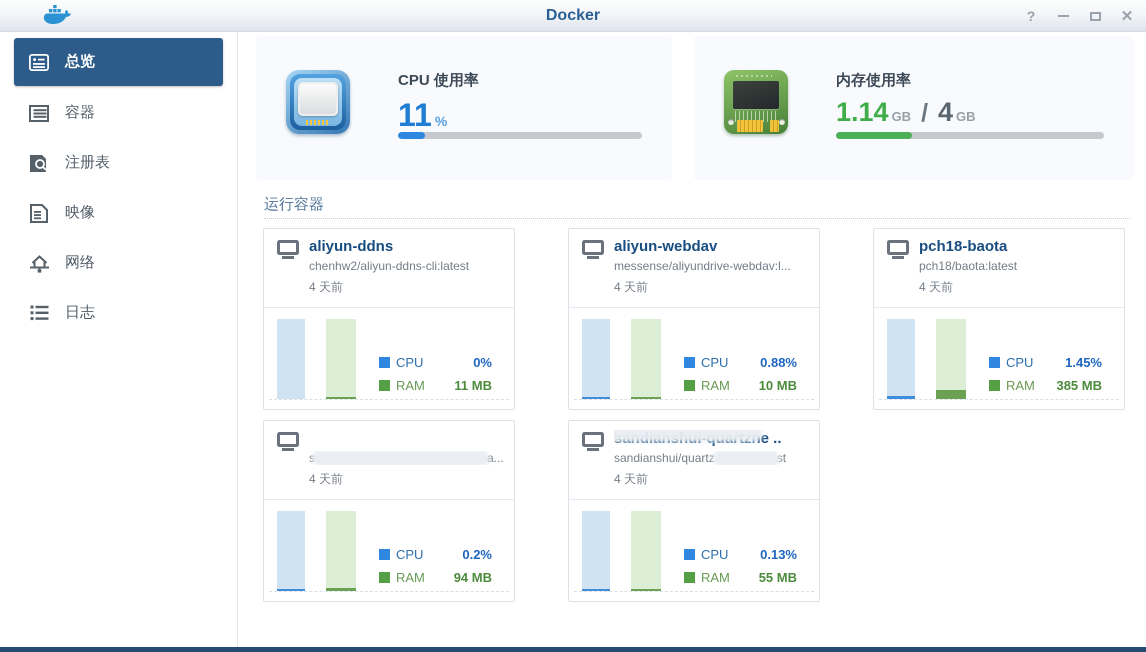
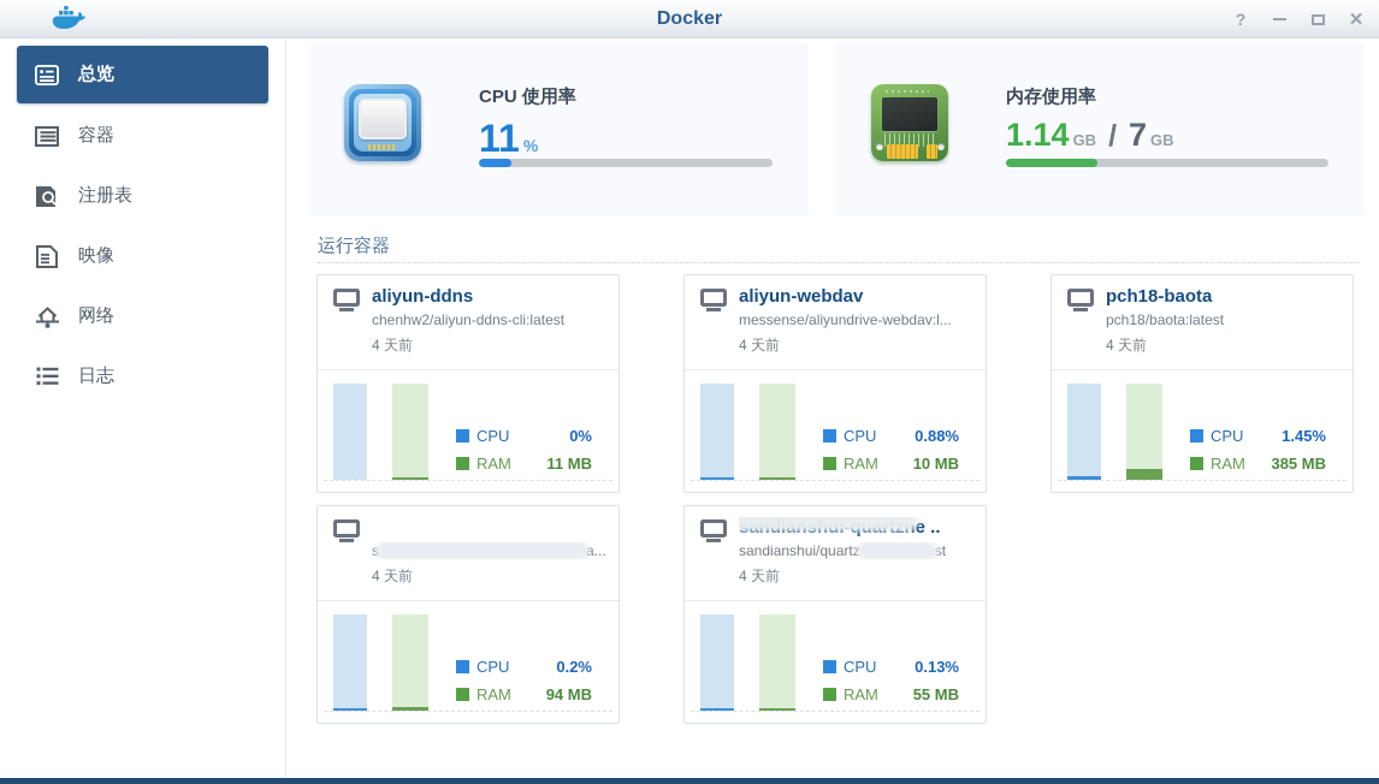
  Docker
  ?
  ✕
  总览
  容器
  注册表
  映像
  网络
  日志
  CPU 使用率
  11
  %
  内存使用率
  1.14
  GB
  /
- 4
+ 7
  GB
  运行容器
  aliyun-ddns
  chenhw2/aliyun-ddns-cli:latest
  4 天前
  CPU
  0%
  RAM
  11 MB
  aliyun-webdav
  messense/aliyundrive-webdav:l...
  4 天前
  CPU
  0.88%
  RAM
  10 MB
  pch18-baota
  pch18/baota:latest
  4 天前
  CPU
  1.45%
  RAM
  385 MB
  s a...
  4 天前
  CPU
  0.2%
  RAM
  94 MB
  sandianshui/quartz st
  4 天前
  CPU
  0.13%
  RAM
  55 MB
